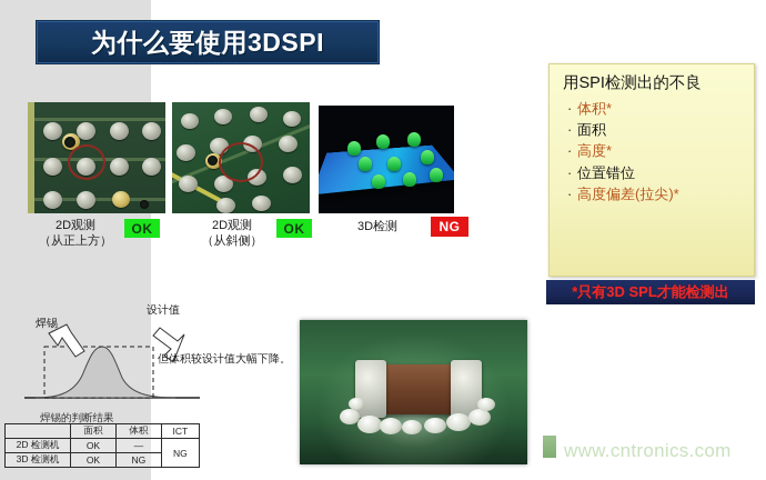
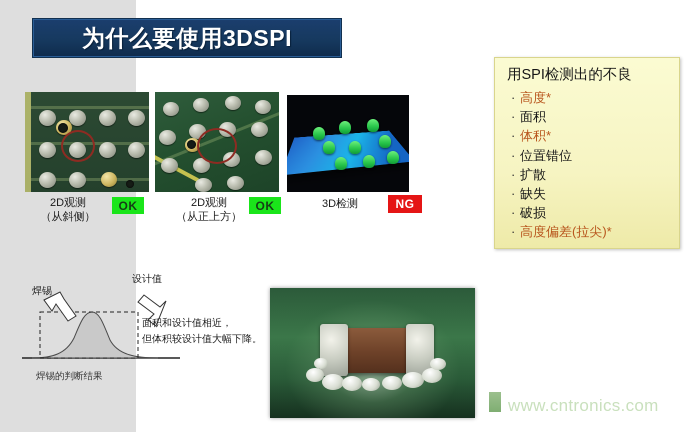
  为什么要使用3DSPI
  2D观测
- （从正上方）
+ （从斜侧）
  OK
  2D观测
- （从斜侧）
+ （从正上方）
  OK
  3D检测
  NG
  用SPI检测出的不良
- · 体积*
+ · 高度*
  · 面积
- · 高度*
+ · 体积*
  · 位置错位
+ · 扩散
+ · 缺失
+ · 破损
  · 高度偏差(拉尖)*
- *只有3D SPL才能检测出
  焊锡
  设计值
+ 面积和设计值相近，
  但体积较设计值大幅下降。
  焊锡的判断结果
- 	面积	体积	ICT
- 2D 检测机	OK	—	NG
- 3D 检测机	OK	NG
  www.cntronics.com
